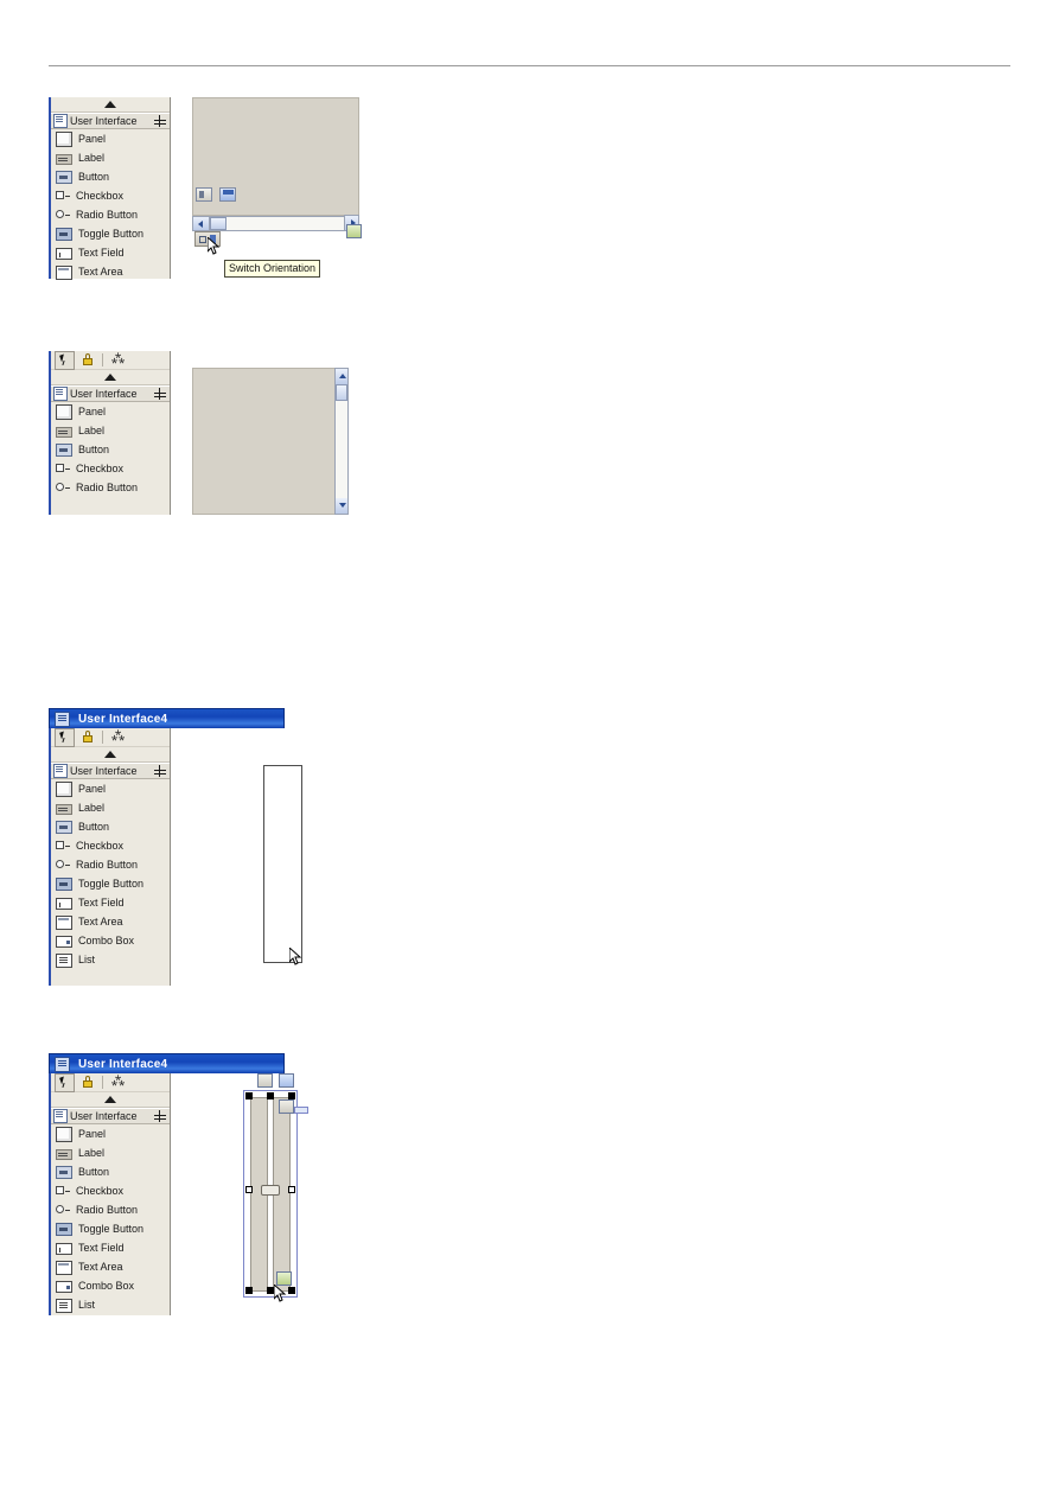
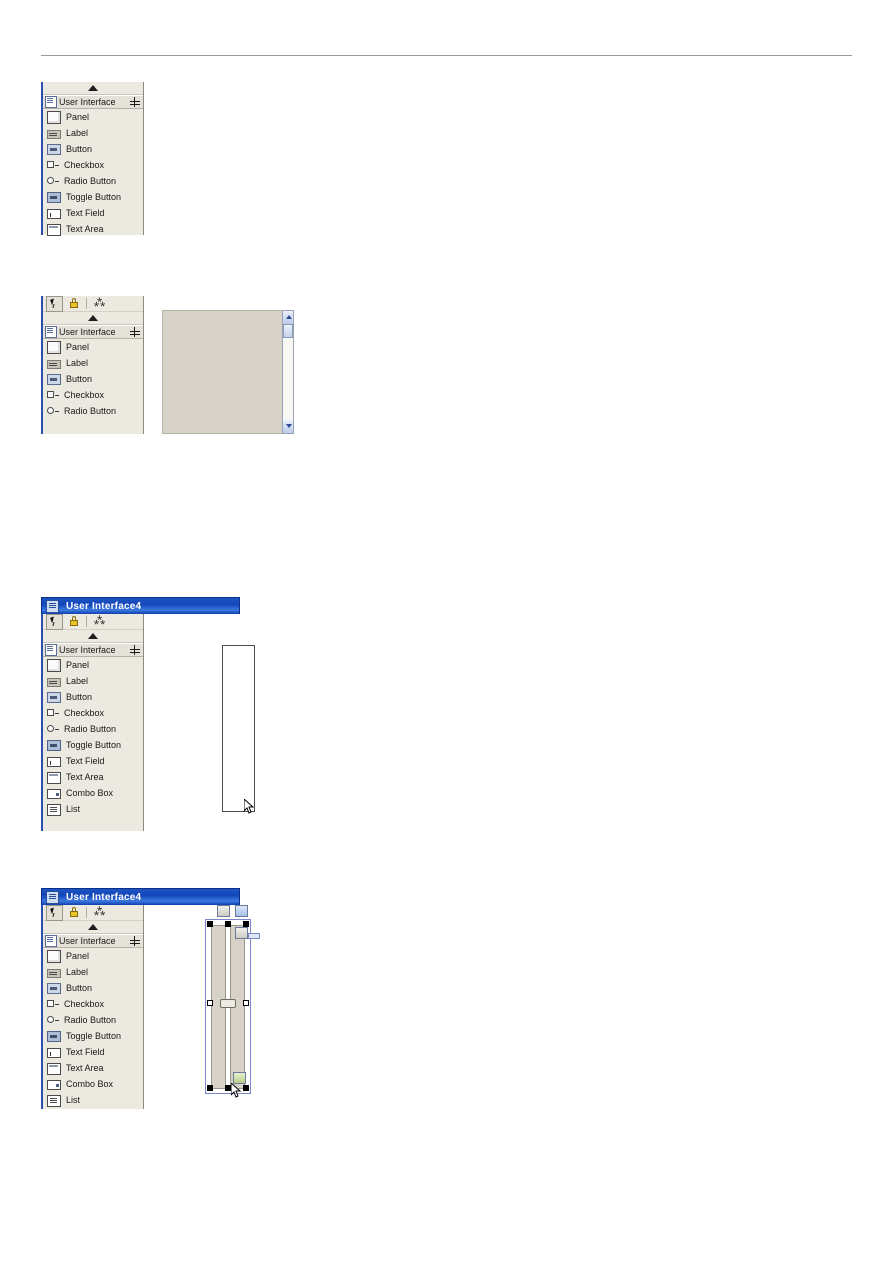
  User Interface
  Panel
  Label
  Button
  Checkbox
  Radio Button
  Toggle Button
  Text Field
  Text Area
- Switch Orientation
  User Interface
  Panel
  Label
  Button
  Checkbox
  Radio Button
  User Interface4
  User Interface
  Panel
  Label
  Button
  Checkbox
  Radio Button
  Toggle Button
  Text Field
  Text Area
  Combo Box
  List
  User Interface4
  User Interface
  Panel
  Label
  Button
  Checkbox
  Radio Button
  Toggle Button
  Text Field
  Text Area
  Combo Box
  List
